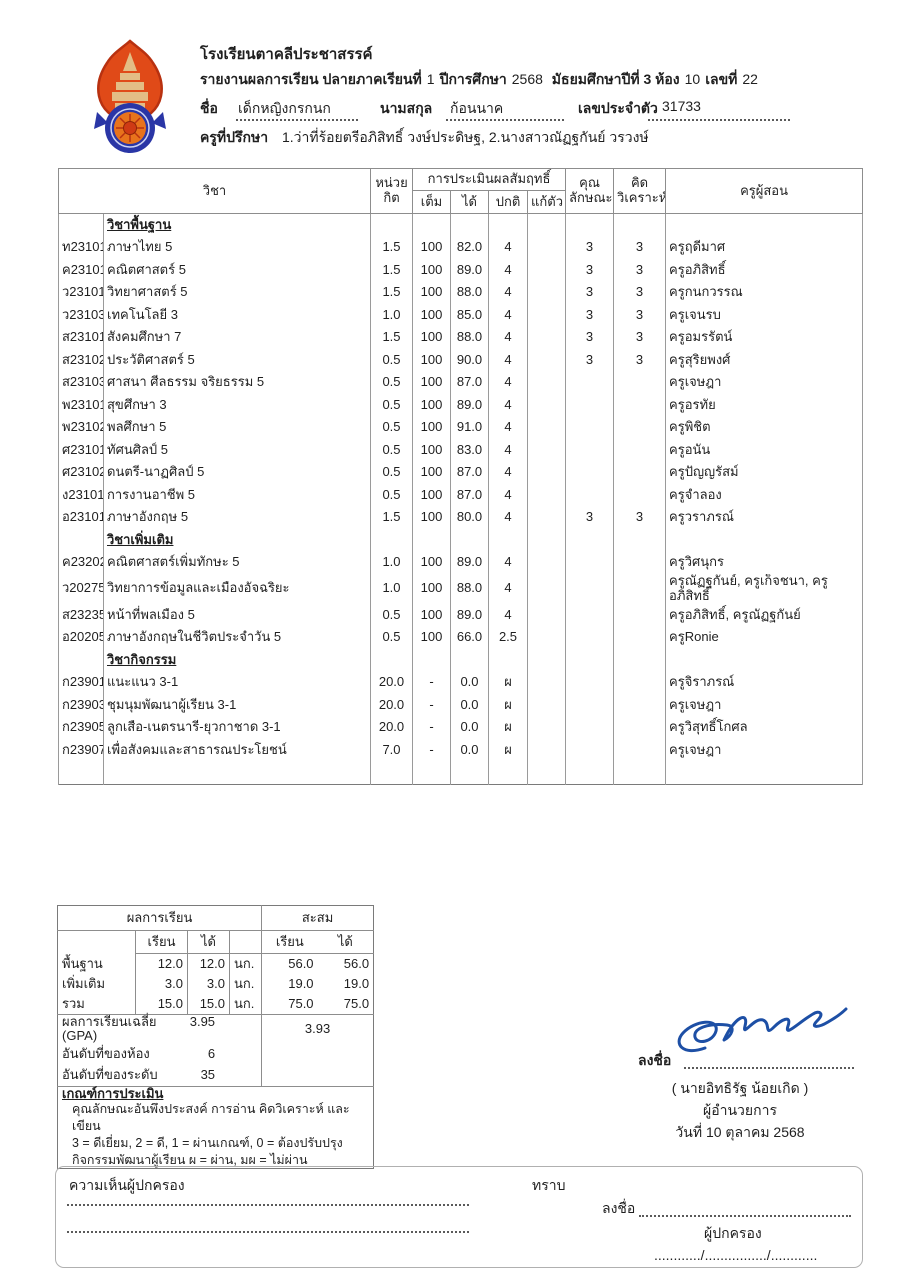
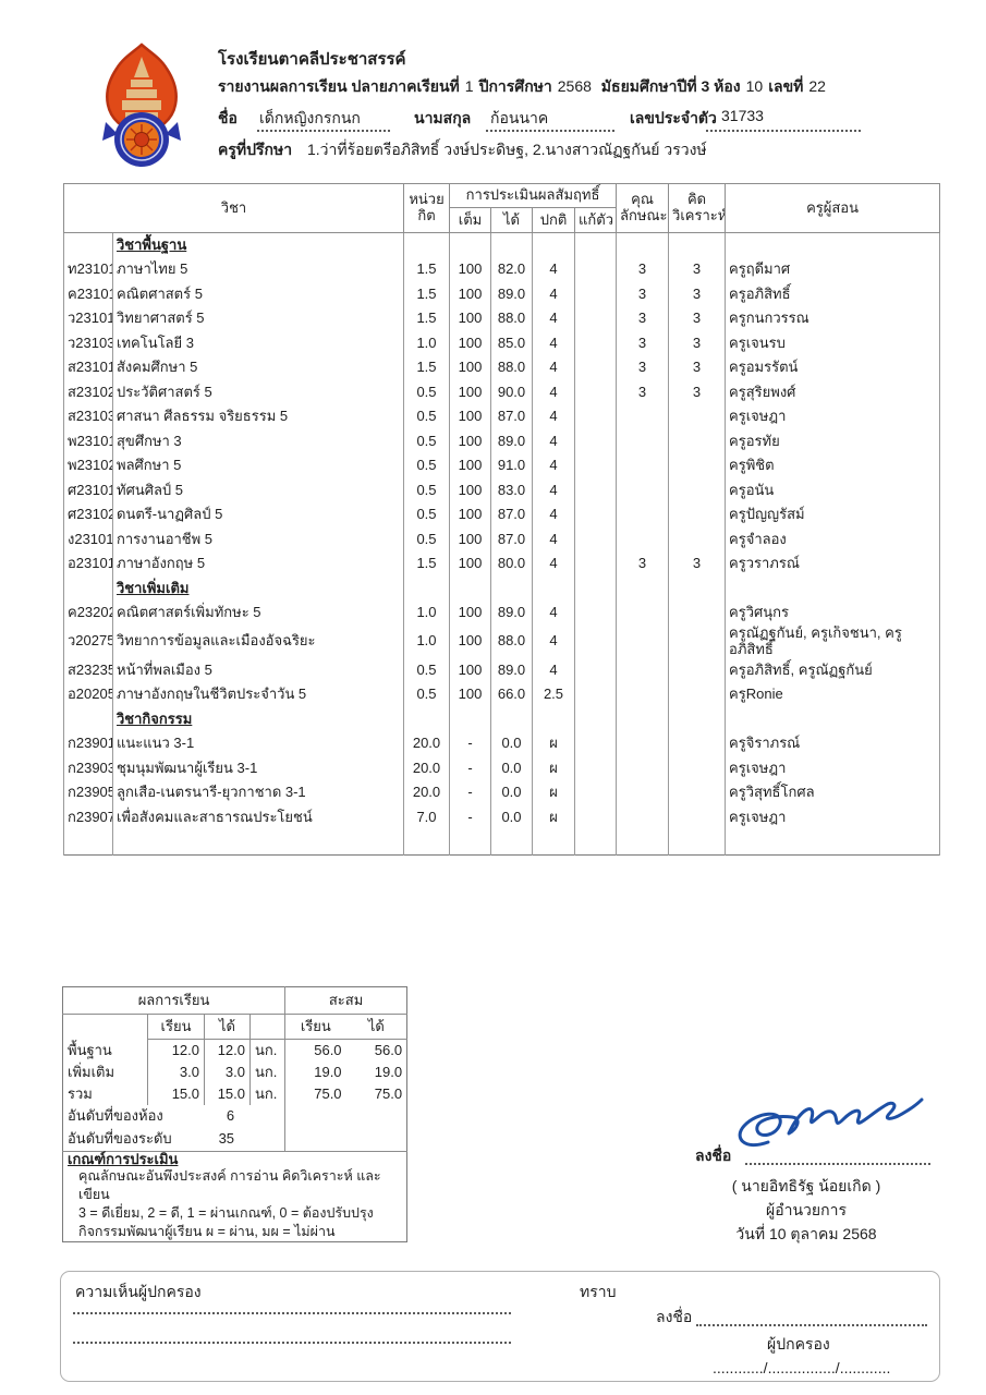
  โรงเรียนตาคลีประชาสรรค์
  รายงานผลการเรียน ปลายภาคเรียนที่ 1 ปีการศึกษา 2568 มัธยมศึกษาปีที่ 3 ห้อง 10 เลขที่ 22
  ชื่อ
  เด็กหญิงกรกนก
  นามสกุล
  ก้อนนาค
  เลขประจำตัว
  31733
  ครูที่ปรึกษา
  1.ว่าที่ร้อยตรีอภิสิทธิ์ วงษ์ประดิษฐ, 2.นางสาวณัฏฐกันย์ วรวงษ์
  วิชา	หน่วย กิต	การประเมินผลสัมฤทธิ์	คุณ ลักษณะ	คิด วิเคราะห์	ครูผู้สอน
  เต็ม	ได้	ปกติ	แก้ตัว
  	วิชาพื้นฐาน
  ท23101	ภาษาไทย 5	1.5	100	82.0	4		3	3	ครูฤดีมาศ
  ค23101	คณิตศาสตร์ 5	1.5	100	89.0	4		3	3	ครูอภิสิทธิ์
  ว23101	วิทยาศาสตร์ 5	1.5	100	88.0	4		3	3	ครูกนกวรรณ
  ว23103	เทคโนโลยี 3	1.0	100	85.0	4		3	3	ครูเจนรบ
- ส23101	สังคมศึกษา 7	1.5	100	88.0	4		3	3	ครูอมรรัตน์
+ ส23101	สังคมศึกษา 5	1.5	100	88.0	4		3	3	ครูอมรรัตน์
  ส23102	ประวัติศาสตร์ 5	0.5	100	90.0	4		3	3	ครูสุริยพงศ์
  ส23103	ศาสนา ศีลธรรม จริยธรรม 5	0.5	100	87.0	4				ครูเจษฎา
  พ23101	สุขศึกษา 3	0.5	100	89.0	4				ครูอรทัย
  พ23102	พลศึกษา 5	0.5	100	91.0	4				ครูพิชิต
  ศ23101	ทัศนศิลป์ 5	0.5	100	83.0	4				ครูอนัน
  ศ23102	ดนตรี-นาฏศิลป์ 5	0.5	100	87.0	4				ครูปัญญรัสม์
  ง23101	การงานอาชีพ 5	0.5	100	87.0	4				ครูจำลอง
  อ23101	ภาษาอังกฤษ 5	1.5	100	80.0	4		3	3	ครูวราภรณ์
  	วิชาเพิ่มเติม
  ค23202	คณิตศาสตร์เพิ่มทักษะ 5	1.0	100	89.0	4				ครูวิศนุกร
  ว20275	วิทยาการข้อมูลและเมืองอัจฉริยะ	1.0	100	88.0	4				ครูณัฏฐกันย์, ครูเก็จชนา, ครูอภิสิทธิ์
  ส23235	หน้าที่พลเมือง 5	0.5	100	89.0	4				ครูอภิสิทธิ์, ครูณัฏฐกันย์
  อ20205	ภาษาอังกฤษในชีวิตประจำวัน 5	0.5	100	66.0	2.5				ครูRonie
  	วิชากิจกรรม
  ก23901	แนะแนว 3-1	20.0	-	0.0	ผ				ครูจิราภรณ์
  ก23903	ชุมนุมพัฒนาผู้เรียน 3-1	20.0	-	0.0	ผ				ครูเจษฎา
  ก23905	ลูกเสือ-เนตรนารี-ยุวกาชาด 3-1	20.0	-	0.0	ผ				ครูวิสุทธิ์โกศล
  ก23907	เพื่อสังคมและสาธารณประโยชน์	7.0	-	0.0	ผ				ครูเจษฎา
  ผลการเรียน	สะสม
  	เรียน	ได้		เรียน	ได้
  พื้นฐาน	12.0	12.0	นก.	56.0	56.0
  เพิ่มเติม	3.0	3.0	นก.	19.0	19.0
  รวม	15.0	15.0	นก.	75.0	75.0
- ผลการเรียนเฉลี่ย (GPA) 3.95	3.93
  อันดับที่ของห้อง 6
  อันดับที่ของระดับ 35
  เกณฑ์การประเมิน คุณลักษณะอันพึงประสงค์ การอ่าน คิดวิเคราะห์ และเขียน 3 = ดีเยี่ยม, 2 = ดี, 1 = ผ่านเกณฑ์, 0 = ต้องปรับปรุง กิจกรรมพัฒนาผู้เรียน ผ = ผ่าน, มผ = ไม่ผ่าน
  ลงชื่อ
  ( นายอิทธิรัฐ น้อยเกิด )
  ผู้อำนวยการ
  วันที่ 10 ตุลาคม 2568
  ความเห็นผู้ปกครอง
  ทราบ
  ลงชื่อ
  ผู้ปกครอง
  ............/................/............
